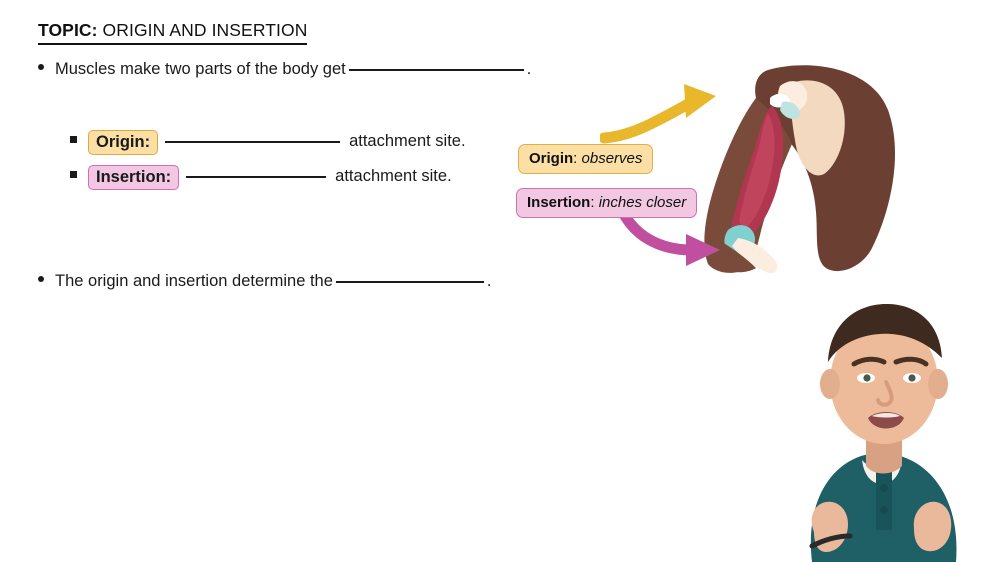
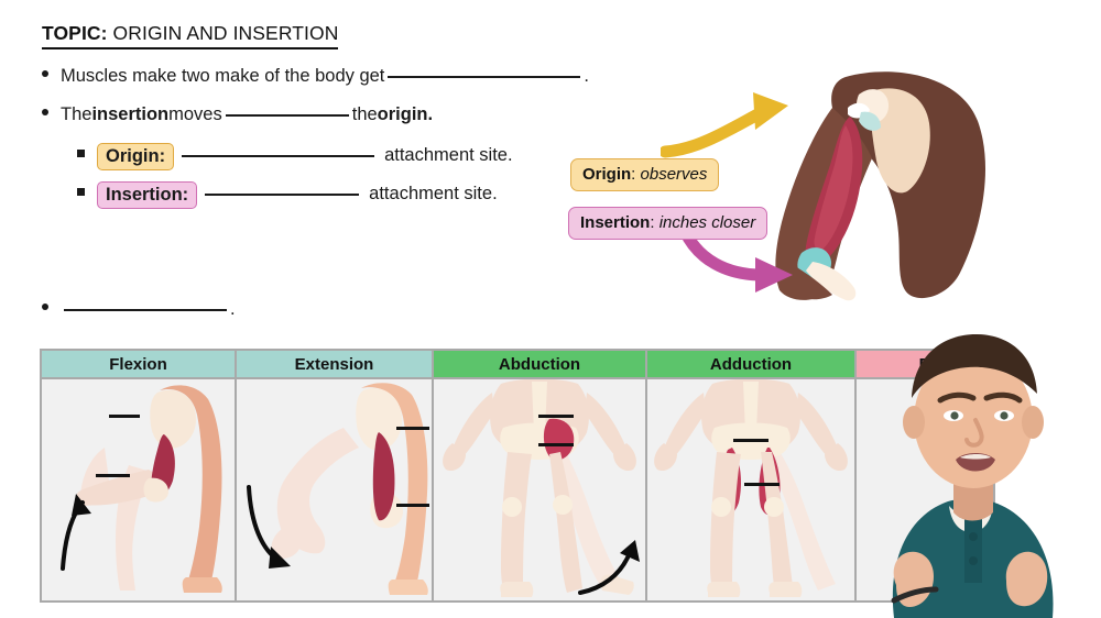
  TOPIC: ORIGIN AND INSERTION
- Muscles make two parts of the body get
+ Muscles make two make of the body get
  .
+ The
+ insertion
+ moves
+ the
+ origin.
  Origin:
  attachment site.
  Insertion:
  attachment site.
- The origin and insertion determine the
  .
  Origin: observes
  Insertion: inches closer
+ Flexion
+ Extension
+ Abduction
+ Adduction
